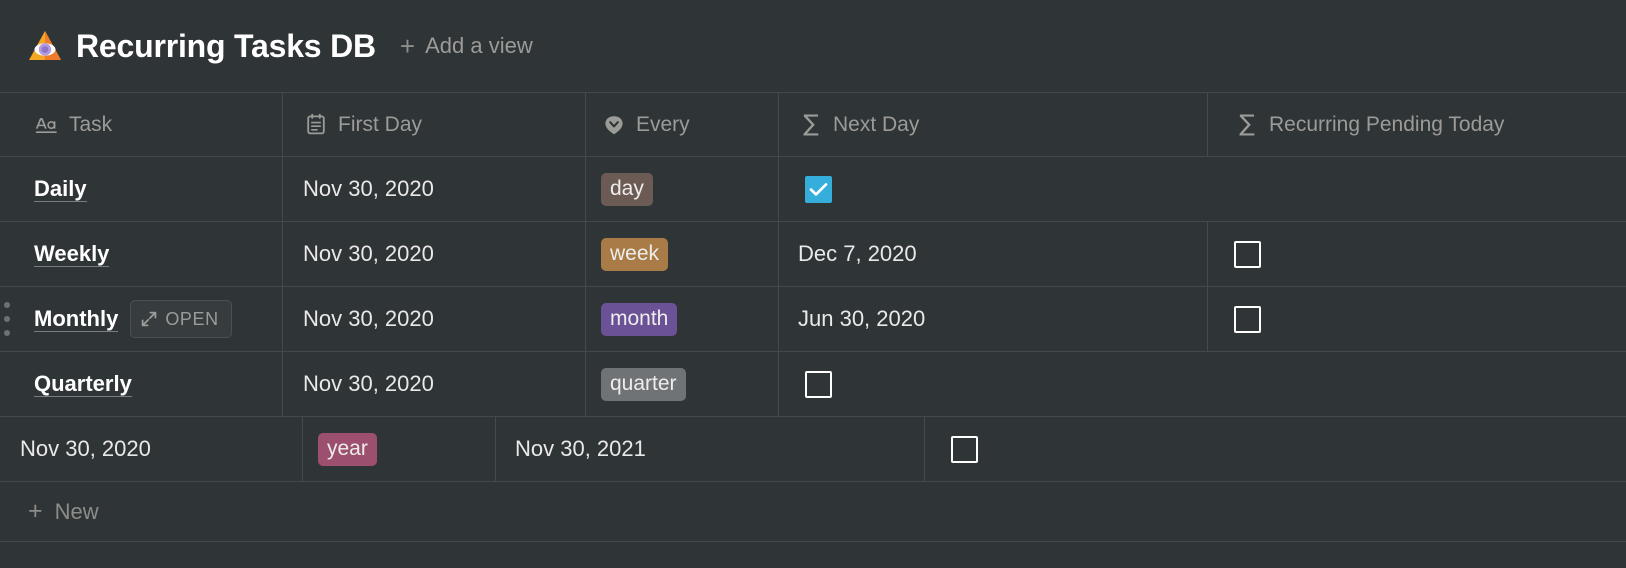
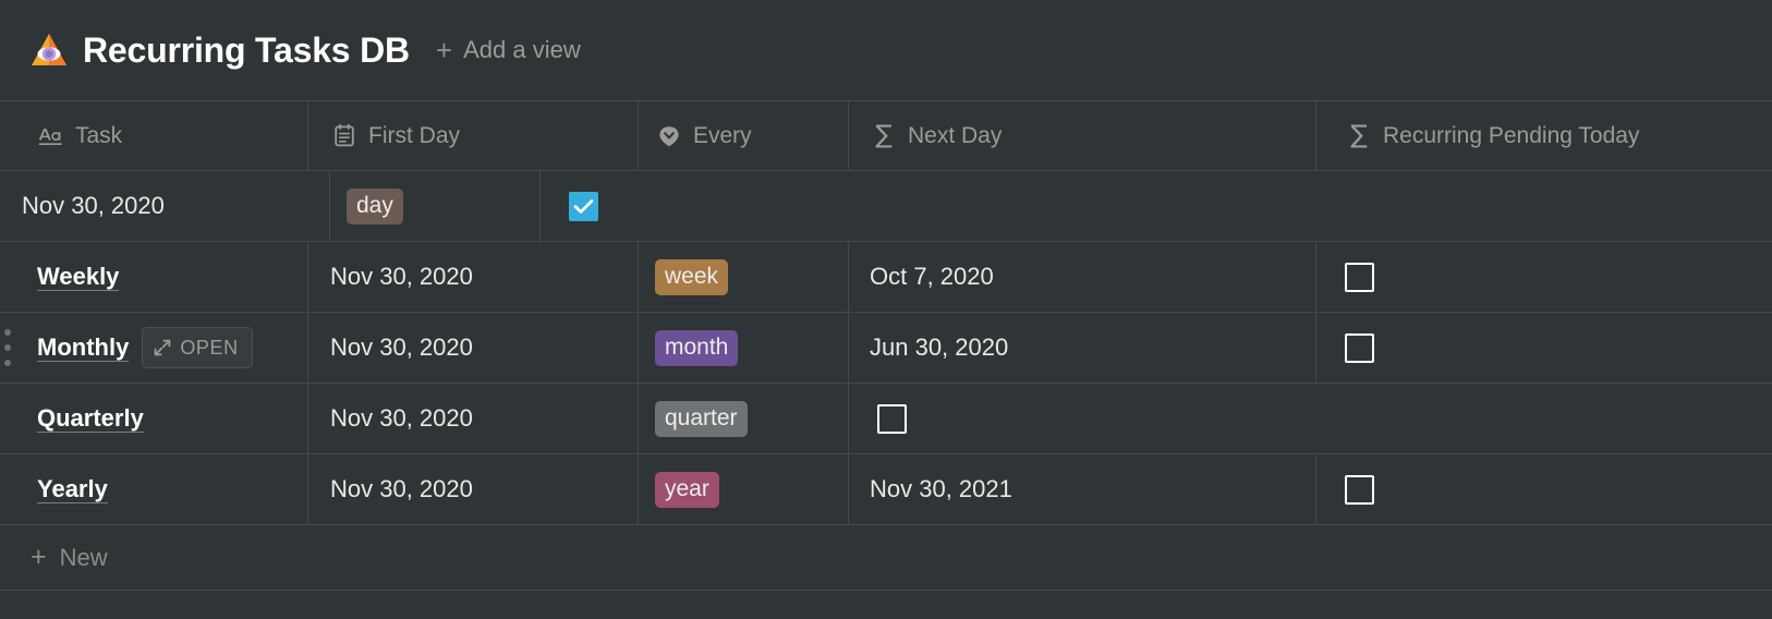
  Recurring Tasks DB
  +
  Add a view
  Task
  First Day
  Every
  ∑
  Next Day
  ∑
  Recurring Pending Today
- Daily
  Nov 30, 2020
  day
  Weekly
  Nov 30, 2020
  week
- Dec 7, 2020
+ Oct 7, 2020
  Monthly
  OPEN
  Nov 30, 2020
  month
  Jun 30, 2020
  Quarterly
  Nov 30, 2020
  quarter
+ Yearly
  Nov 30, 2020
  year
  Nov 30, 2021
  +
  New
